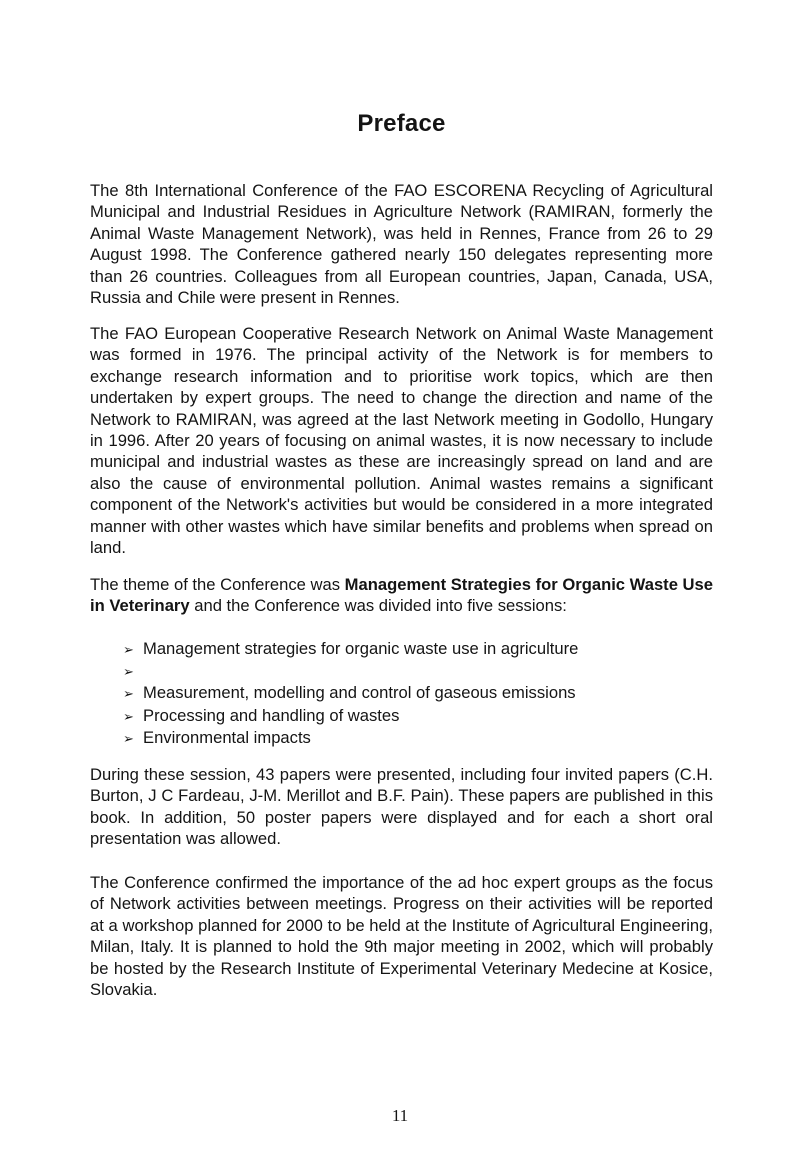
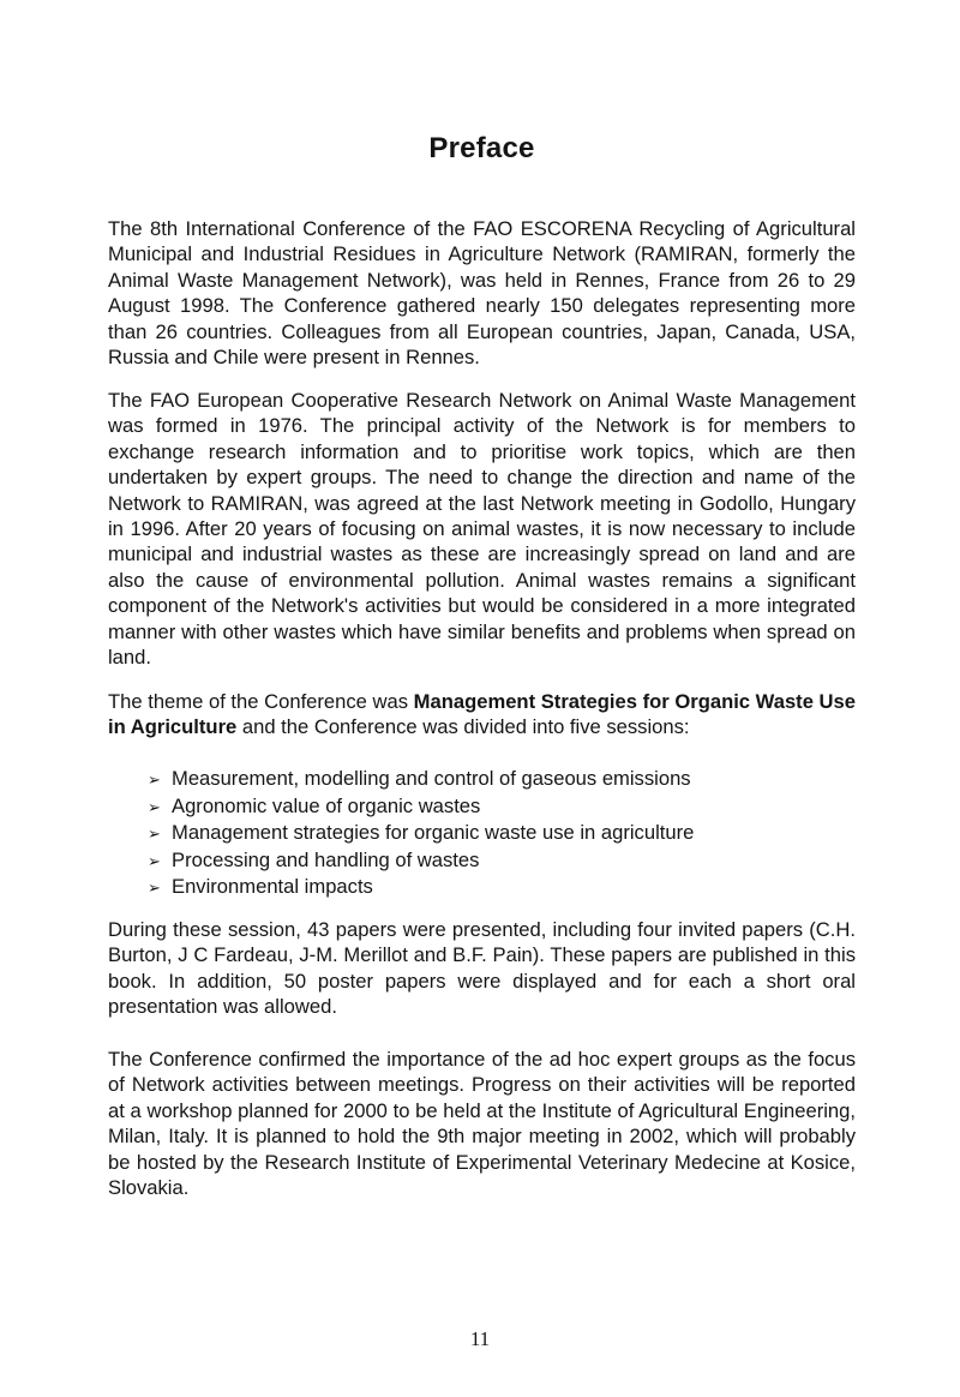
  Preface
  The 8th International Conference of the FAO ESCORENA Recycling of Agricultural Municipal and Industrial Residues in Agriculture Network (RAMIRAN, formerly the Animal Waste Management Network), was held in Rennes, France from 26 to 29 August 1998. The Conference gathered nearly 150 delegates representing more than 26 countries. Colleagues from all European countries, Japan, Canada, USA, Russia and Chile were present in Rennes.
  The FAO European Cooperative Research Network on Animal Waste Management was formed in 1976. The principal activity of the Network is for members to exchange research information and to prioritise work topics, which are then undertaken by expert groups. The need to change the direction and name of the Network to RAMIRAN, was agreed at the last Network meeting in Godollo, Hungary in 1996. After 20 years of focusing on animal wastes, it is now necessary to include municipal and industrial wastes as these are increasingly spread on land and are also the cause of environmental pollution. Animal wastes remains a significant component of the Network's activities but would be considered in a more integrated manner with other wastes which have similar benefits and problems when spread on land.
- The theme of the Conference was Management Strategies for Organic Waste Use in Veterinary and the Conference was divided into five sessions:
+ The theme of the Conference was Management Strategies for Organic Waste Use in Agriculture and the Conference was divided into five sessions:
  ➢
- Management strategies for organic waste use in agriculture
+ Measurement, modelling and control of gaseous emissions
  ➢
+ Agronomic value of organic wastes
  ➢
- Measurement, modelling and control of gaseous emissions
+ Management strategies for organic waste use in agriculture
  ➢
  Processing and handling of wastes
  ➢
  Environmental impacts
  During these session, 43 papers were presented, including four invited papers (C.H. Burton, J C Fardeau, J-M. Merillot and B.F. Pain). These papers are published in this book. In addition, 50 poster papers were displayed and for each a short oral presentation was allowed.
  The Conference confirmed the importance of the ad hoc expert groups as the focus of Network activities between meetings. Progress on their activities will be reported at a workshop planned for 2000 to be held at the Institute of Agricultural Engineering, Milan, Italy. It is planned to hold the 9th major meeting in 2002, which will probably be hosted by the Research Institute of Experimental Veterinary Medecine at Kosice, Slovakia.
  11
